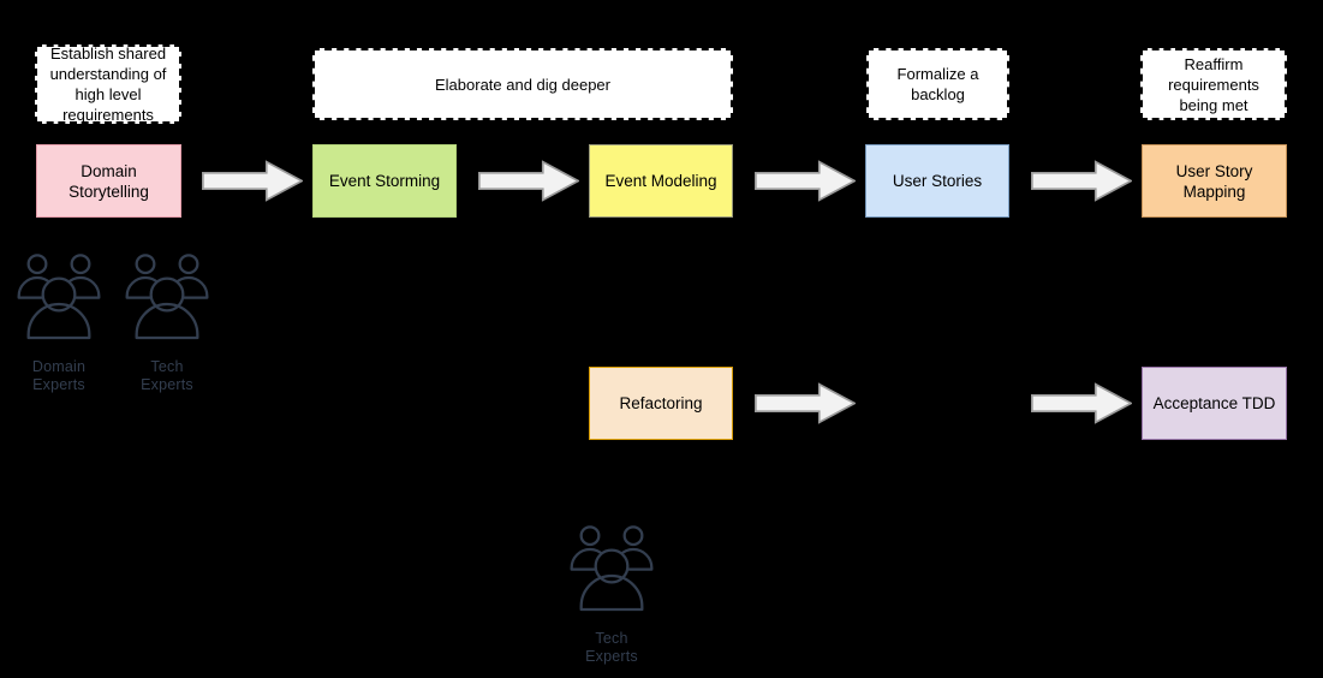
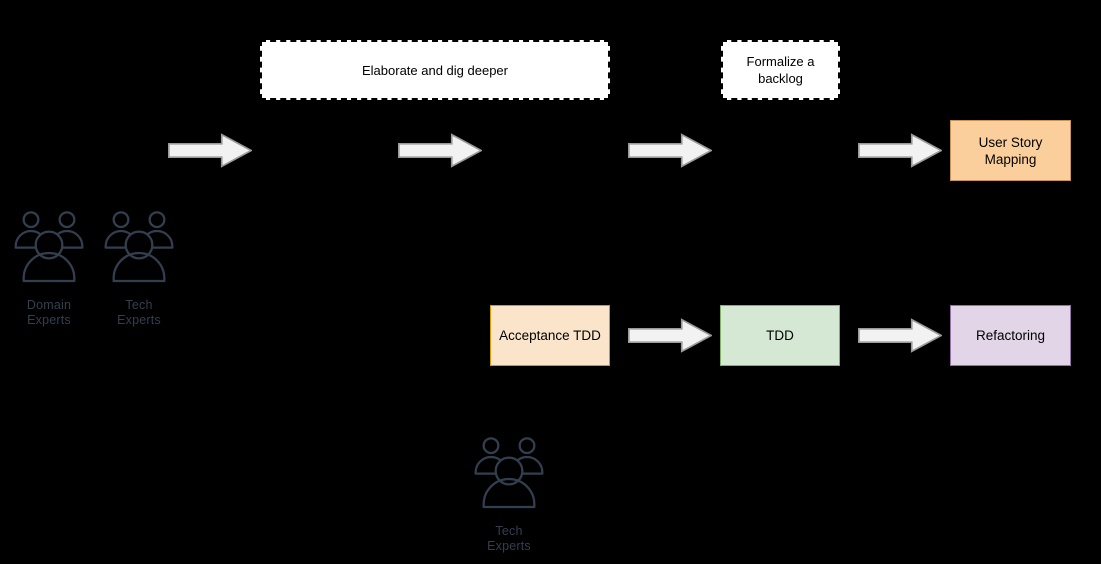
- Establish shared understanding of high level requirements
  Elaborate and dig deeper
  Formalize a backlog
- Reaffirm requirements being met
- Domain Storytelling
- Event Storming
- Event Modeling
- User Stories
  User Story Mapping
- Refactoring
+ Acceptance TDD
+ TDD
- Acceptance TDD
+ Refactoring
  Domain
  Experts
  Tech
  Experts
  Tech
  Experts
